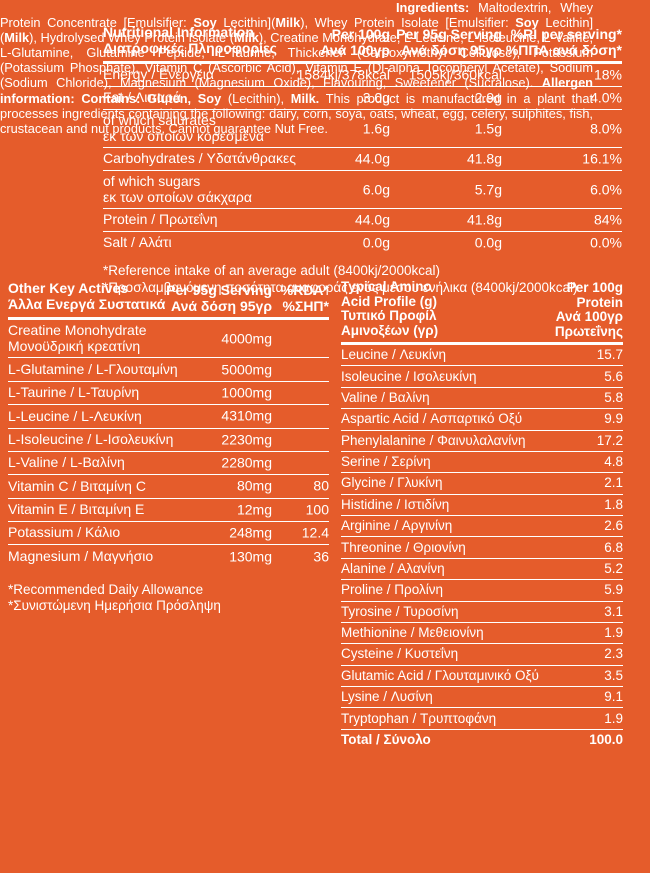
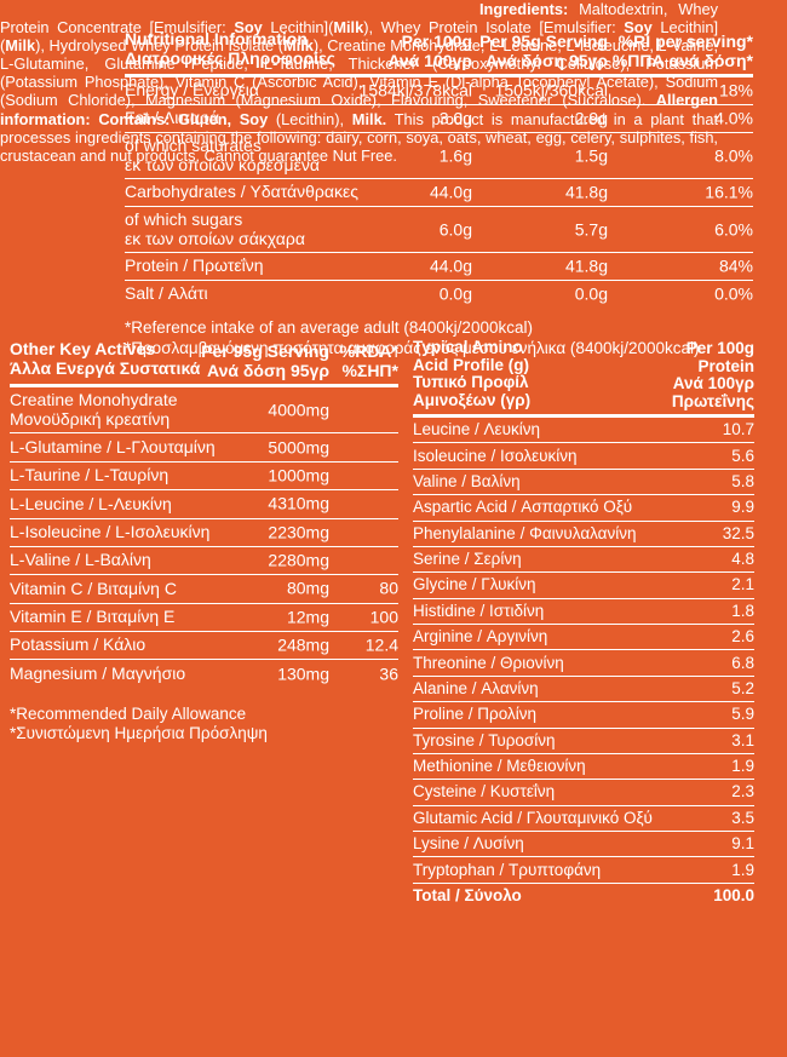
  Nutritional Information
  Διατροφικές Πληροφορίες
  Per 100g
  Ανά 100γρ
  Per 95g Serving
  Ανά δόση 95γρ
  %RI per serving*
  %ΠΠΑ ανά δόση*
  Energy / Ενέργεια
  1584kj/378kcal
  1505kj/360kcal
  18%
  Fat / Λιπαρά
  3.0g
  2.9g
  4.0%
  of which saturates
  εκ των οποίων κορεσμένα
  1.6g
  1.5g
  8.0%
  Carbohydrates / Υδατάνθρακες
  44.0g
  41.8g
  16.1%
  of which sugars
  εκ των οποίων σάκχαρα
  6.0g
  5.7g
  6.0%
  Protein / Πρωτεΐνη
  44.0g
  41.8g
  84%
  Salt / Αλάτι
  0.0g
  0.0g
  0.0%
  *Reference intake of an average adult (8400kj/2000kcal)
  *Προσλαμβανόμενη ποσότητα αναφοράς ενός μέσου ενήλικα (8400kj/2000kcal)
  Other Key Actives
  Άλλα Ενεργά Συστατικά
  Per 95g Serving
  Ανά δόση 95γρ
  %RDA*
  %ΣΗΠ*
  Creatine Monohydrate
  Μονοϋδρική κρεατίνη
  4000mg
  L-Glutamine / L-Γλουταμίνη
  5000mg
  L-Taurine / L-Ταυρίνη
  1000mg
  L-Leucine / L-Λευκίνη
  4310mg
  L-Isoleucine / L-Ισολευκίνη
  2230mg
  L-Valine / L-Βαλίνη
  2280mg
  Vitamin C / Βιταμίνη C
  80mg
  80
  Vitamin E / Βιταμίνη E
  12mg
  100
  Potassium / Κάλιο
  248mg
  12.4
  Magnesium / Μαγνήσιο
  130mg
  36
  *Recommended Daily Allowance
  *Συνιστώμενη Ημερήσια Πρόσληψη
  Typical Amino
  Acid Profile (g)
  Τυπικό Προφίλ
  Αμινοξέων (γρ)
  Per 100g
  Protein
  Ανά 100γρ
  Πρωτεΐνης
  Leucine / Λευκίνη
- 15.7
+ 10.7
  Isoleucine / Ισολευκίνη
  5.6
  Valine / Βαλίνη
  5.8
  Aspartic Acid / Ασπαρτικό Οξύ
  9.9
  Phenylalanine / Φαινυλαλανίνη
- 17.2
+ 32.5
  Serine / Σερίνη
  4.8
  Glycine / Γλυκίνη
  2.1
  Histidine / Ιστιδίνη
  1.8
  Arginine / Αργινίνη
  2.6
  Threonine / Θριονίνη
  6.8
  Alanine / Αλανίνη
  5.2
  Proline / Προλίνη
  5.9
  Tyrosine / Τυροσίνη
  3.1
  Methionine / Μεθειονίνη
  1.9
  Cysteine / Κυστεΐνη
  2.3
  Glutamic Acid / Γλουταμινικό Οξύ
  3.5
  Lysine / Λυσίνη
  9.1
  Tryptophan / Τρυπτοφάνη
  1.9
  Total / Σύνολο
  100.0
  Ingredients: Maltodextrin, Whey Protein Concentrate [Emulsifier: Soy Lecithin](Milk), Whey Protein Isolate [Emulsifier: Soy Lecithin](Milk), Hydrolysed Whey Protein Isolate (Milk), Creatine Monohydrate, L-Leucine, L-Isoleucine, L-Valine, L-Glutamine, Glutamine Peptide, L-Taurine, Thickener (Carboxymethyl Cellulose), Potassium (Potassium Phosphate), Vitamin C (Ascorbic Acid), Vitamin E (Dl-alpha Tocopheryl Acetate), Sodium (Sodium Chloride), Magnesium (Magnesium Oxide), Flavouring, Sweetener (Sucralose). Allergen information: Contains: Gluten, Soy (Lecithin), Milk. This product is manufactured in a plant that processes ingredients containing the following: dairy, corn, soya, oats, wheat, egg, celery, sulphites, fish, crustacean and nut products. Cannot guarantee Nut Free.
